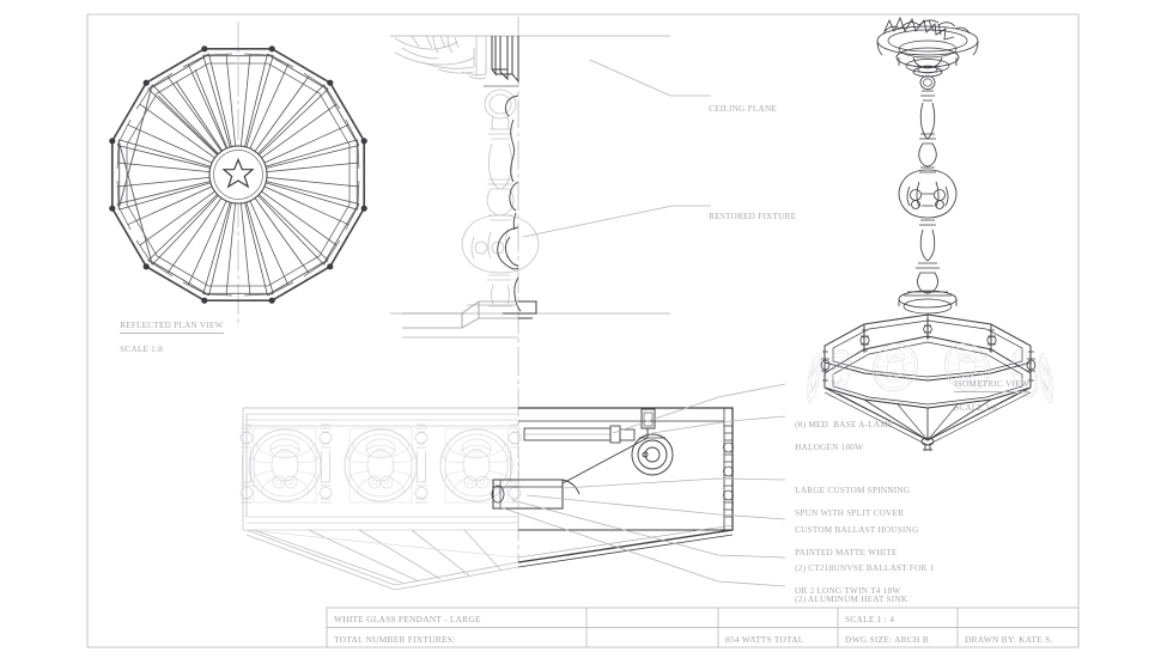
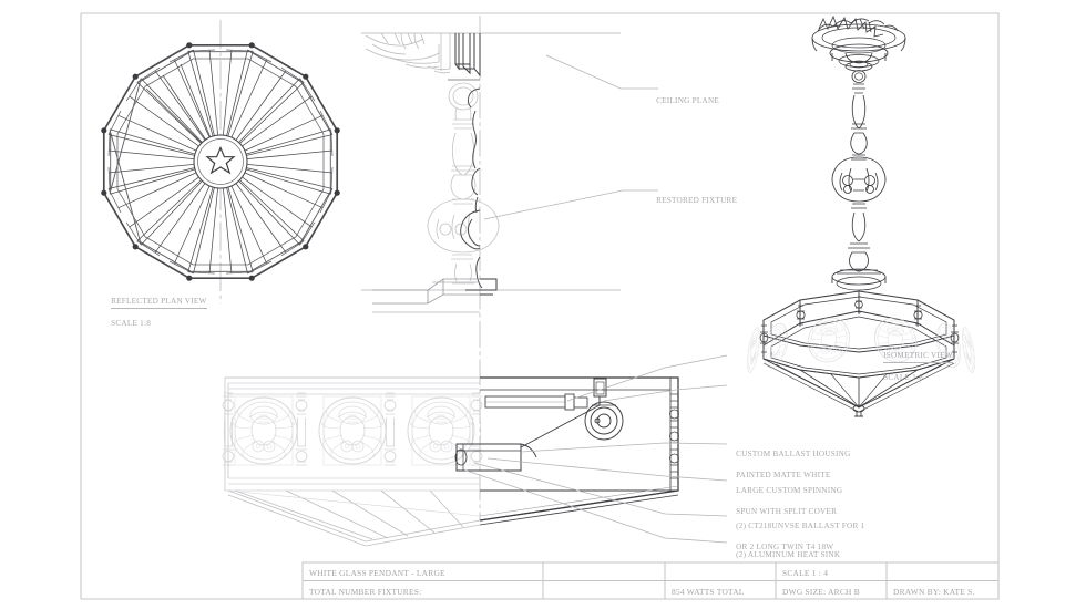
  REFLECTED PLAN VIEW
  SCALE 1:8
  ISOMETRIC VIEW
  SCALE 1:8
  CEILING PLANE
  RESTORED FIXTURE
- (8) MED. BASE A-LAMP
- HALOGEN 100W
- LARGE CUSTOM SPINNING
+ CUSTOM BALLAST HOUSING
- SPUN WITH SPLIT COVER
+ PAINTED MATTE WHITE
- CUSTOM BALLAST HOUSING
+ LARGE CUSTOM SPINNING
- PAINTED MATTE WHITE
+ SPUN WITH SPLIT COVER
  (2) CT218UNVSE BALLAST FOR 1
  OR 2 LONG TWIN T4 18W
  (2) ALUMINUM HEAT SINK
  WHITE GLASS PENDANT - LARGE
  TOTAL NUMBER FIXTURES:
  854 WATTS TOTAL
  SCALE 1 : 4
  DWG SIZE: ARCH B
  DRAWN BY: KATE S.
